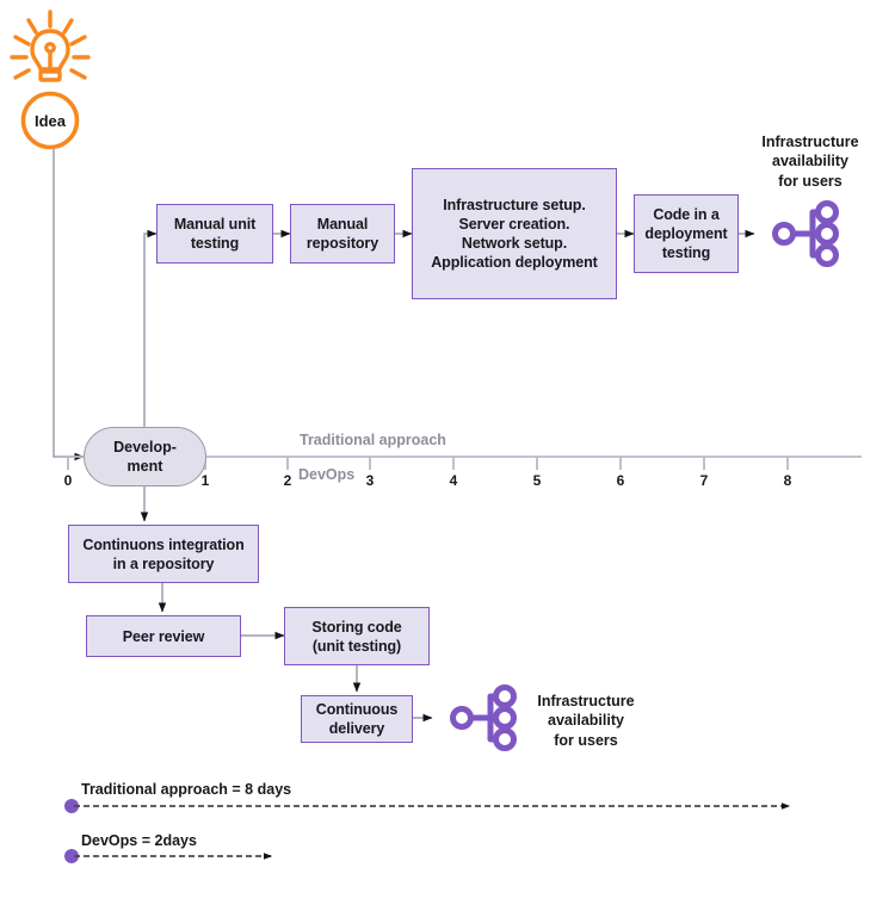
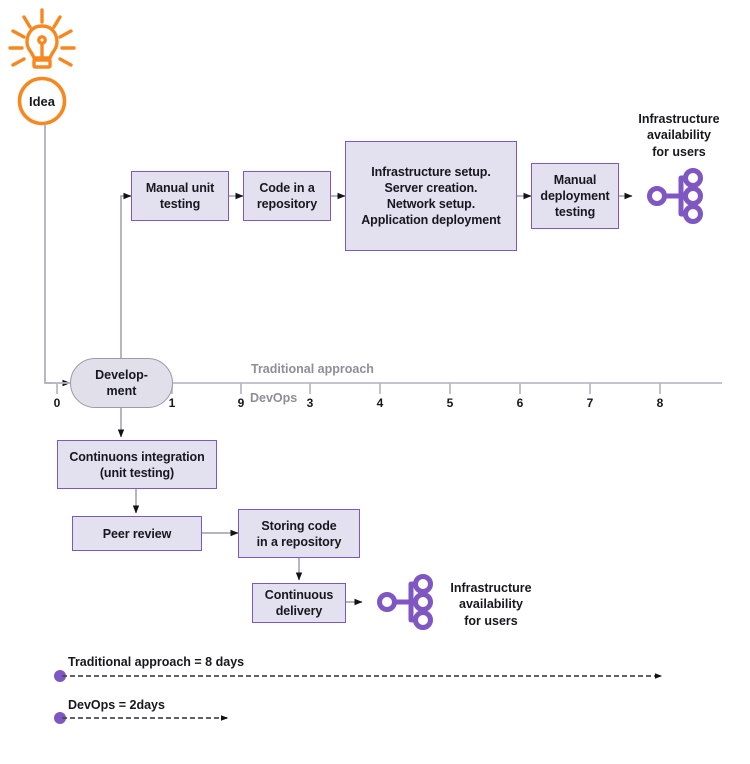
  Idea
  Manual unit
  testing
- Manual
+ Code in a
  repository
  Infrastructure setup.
  Server creation.
  Network setup.
  Application deployment
- Code in a
+ Manual
  deployment
  testing
  Infrastructure
  availability
  for users
  Develop-
  ment
  Traditional approach
  DevOps
  0
  1
- 2
+ 9
  3
  4
  5
  6
  7
  8
  Continuons integration
- in a repository
+ (unit testing)
  Peer review
  Storing code
- (unit testing)
+ in a repository
  Continuous
  delivery
  Infrastructure
  availability
  for users
  Traditional approach = 8 days
  DevOps = 2days
